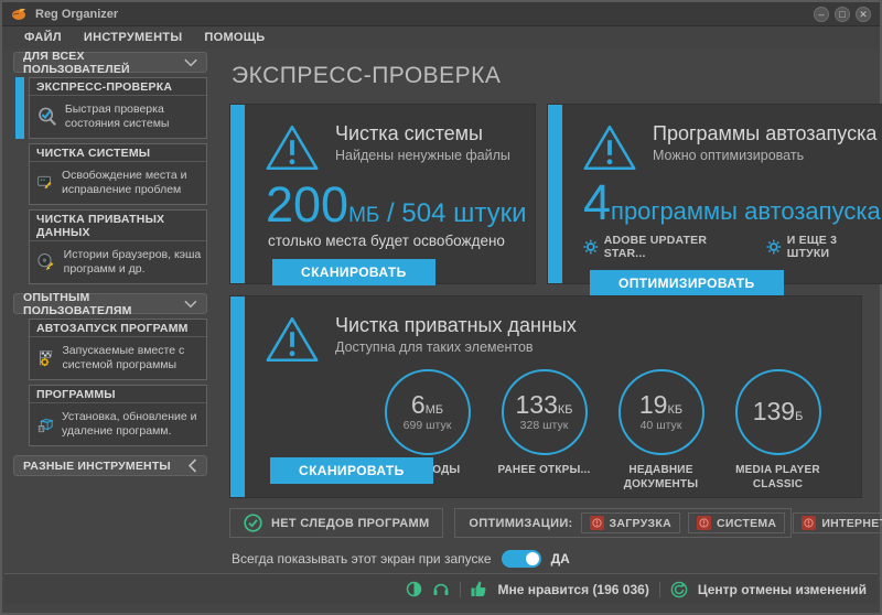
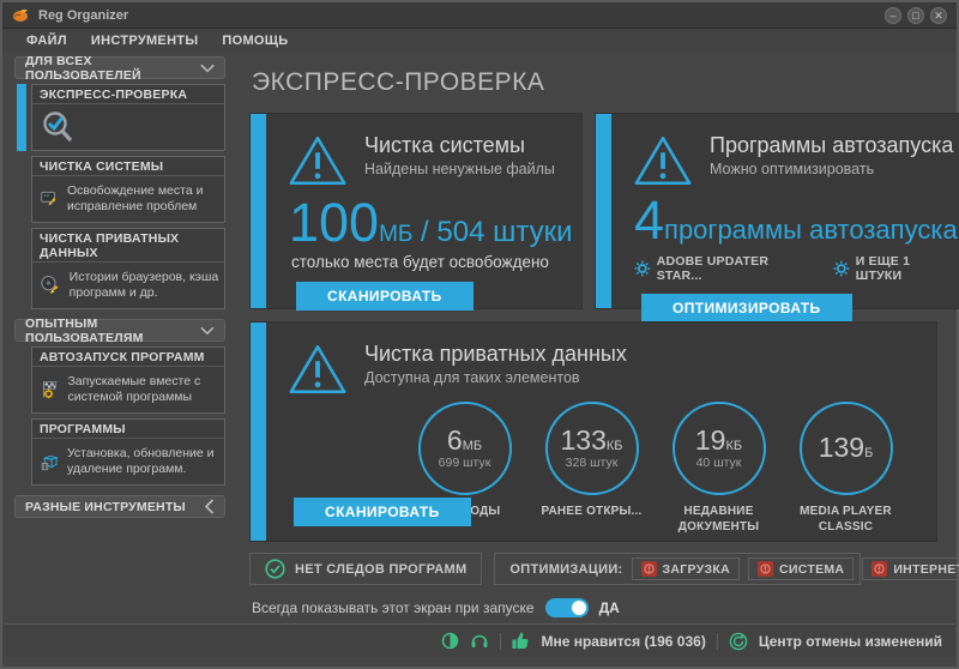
  Reg Organizer
  –
  □
  ✕
  ФАЙЛ
  ИНСТРУМЕНТЫ
  ПОМОЩЬ
  ДЛЯ ВСЕХ ПОЛЬЗОВАТЕЛЕЙ
  ЭКСПРЕСС-ПРОВЕРКА
- Быстрая проверка состояния системы
  ЧИСТКА СИСТЕМЫ
  Освобождение места и исправление проблем
  ЧИСТКА ПРИВАТНЫХ ДАННЫХ
  Истории браузеров, кэша программ и др.
  ОПЫТНЫМ ПОЛЬЗОВАТЕЛЯМ
  АВТОЗАПУСК ПРОГРАММ
  Запускаемые вместе с системой программы
  ПРОГРАММЫ
  Установка, обновление и удаление программ.
  РАЗНЫЕ ИНСТРУМЕНТЫ
  ЭКСПРЕСС-ПРОВЕРКА
  Чистка системы
  Найдены ненужные файлы
- 200МБ / 504 штуки
+ 100МБ / 504 штуки
  столько места будет освобождено
  СКАНИРОВАТЬ
  Программы автозапуска
  Можно оптимизировать
  4программы автозапуска
  ADOBE UPDATER STAR...
- И ЕЩЕ 3 ШТУКИ
+ И ЕЩЕ 1 ШТУКИ
  ОПТИМИЗИРОВАТЬ
  Чистка приватных данных
  Доступна для таких элементов
  6МБ
  699 штук
  133КБ
  328 штук
  РАНЕЕ ОТКРЫ...
  19КБ
  40 штук
  НЕДАВНИЕ ДОКУМЕНТЫ
  139Б
  MEDIA PLAYER CLASSIC
  СКАНИРОВАТЬ
  НЕТ СЛЕДОВ ПРОГРАММ
  ОПТИМИЗАЦИИ:
  ЗАГРУЗКА
  СИСТЕМА
  ИНТЕРНЕ
  Всегда показывать этот экран при запуске
  ДА
  Мне нравится (196 036)
  Центр отмены изменений
